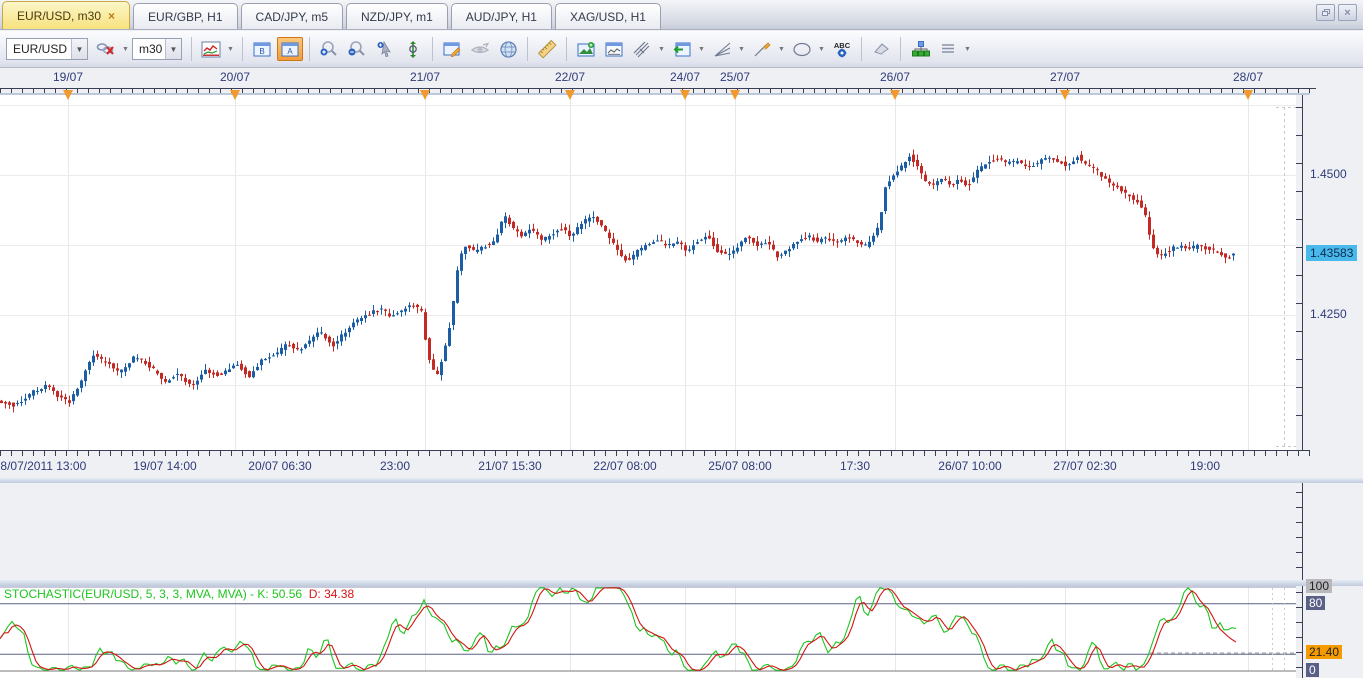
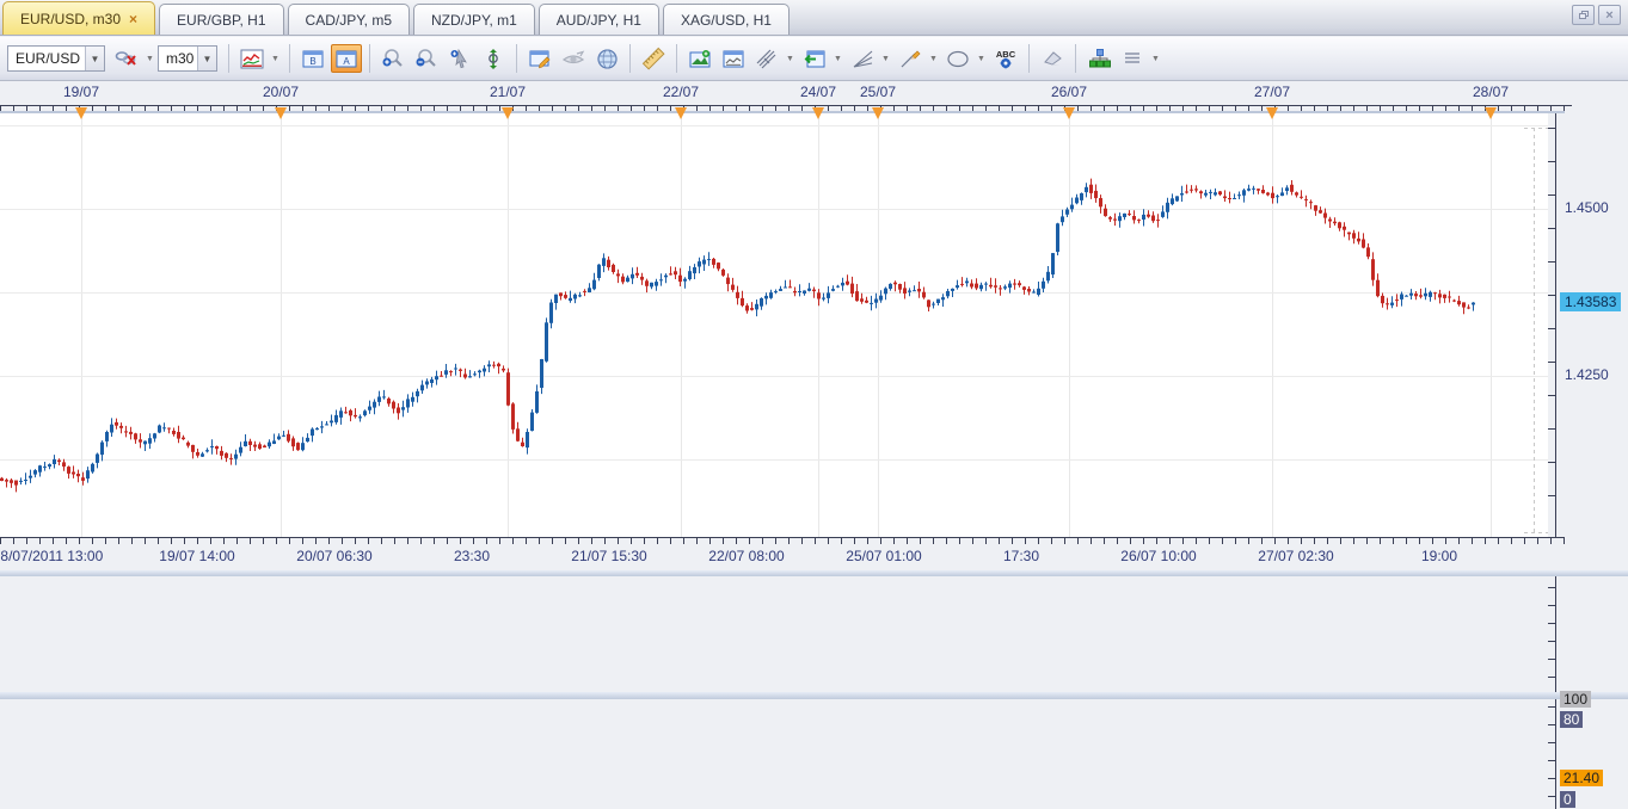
  EUR/USD, m30
  ×
  EUR/GBP, H1
  CAD/JPY, m5
  NZD/JPY, m1
  AUD/JPY, H1
  XAG/USD, H1
  ×
  EUR/USD
  ▼
  m30
  ▼
  B
  A
  ABC
  19/07
  20/07
  21/07
  22/07
  24/07
  25/07
  26/07
  27/07
  28/07
  8/07/2011 13:00
  19/07 14:00
  20/07 06:30
- 23:00
+ 23:30
  21/07 15:30
  22/07 08:00
- 25/07 08:00
+ 25/07 01:00
  17:30
  26/07 10:00
  27/07 02:30
  19:00
- STOCHASTIC(EUR/USD, 5, 3, 3, MVA, MVA) - K: 50.56 D: 34.38
  1.4500
  1.43583
  1.4250
  100
  80
  21.40
  0
